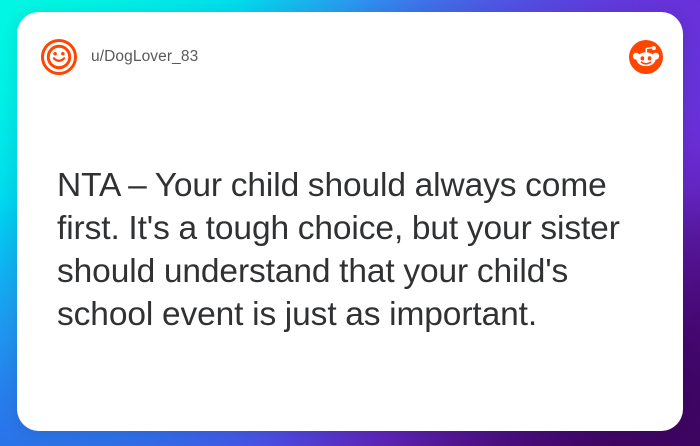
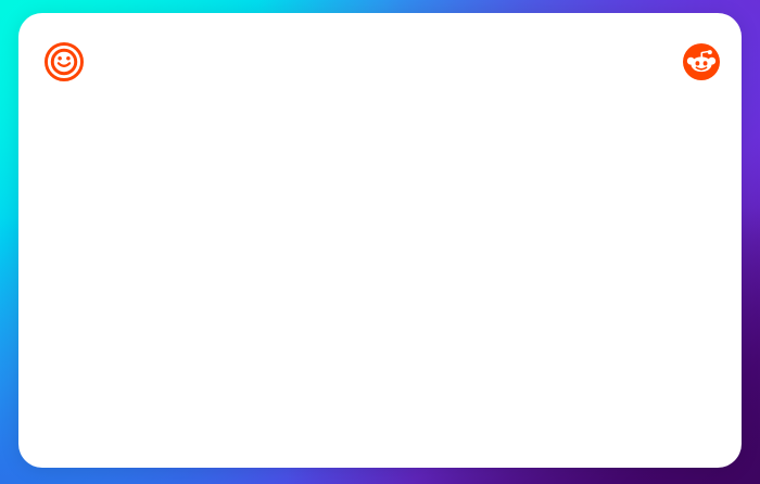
- u/DogLover_83
- NTA – Your child should always come first. It's a tough choice, but your sister should understand that your child's school event is just as important.
